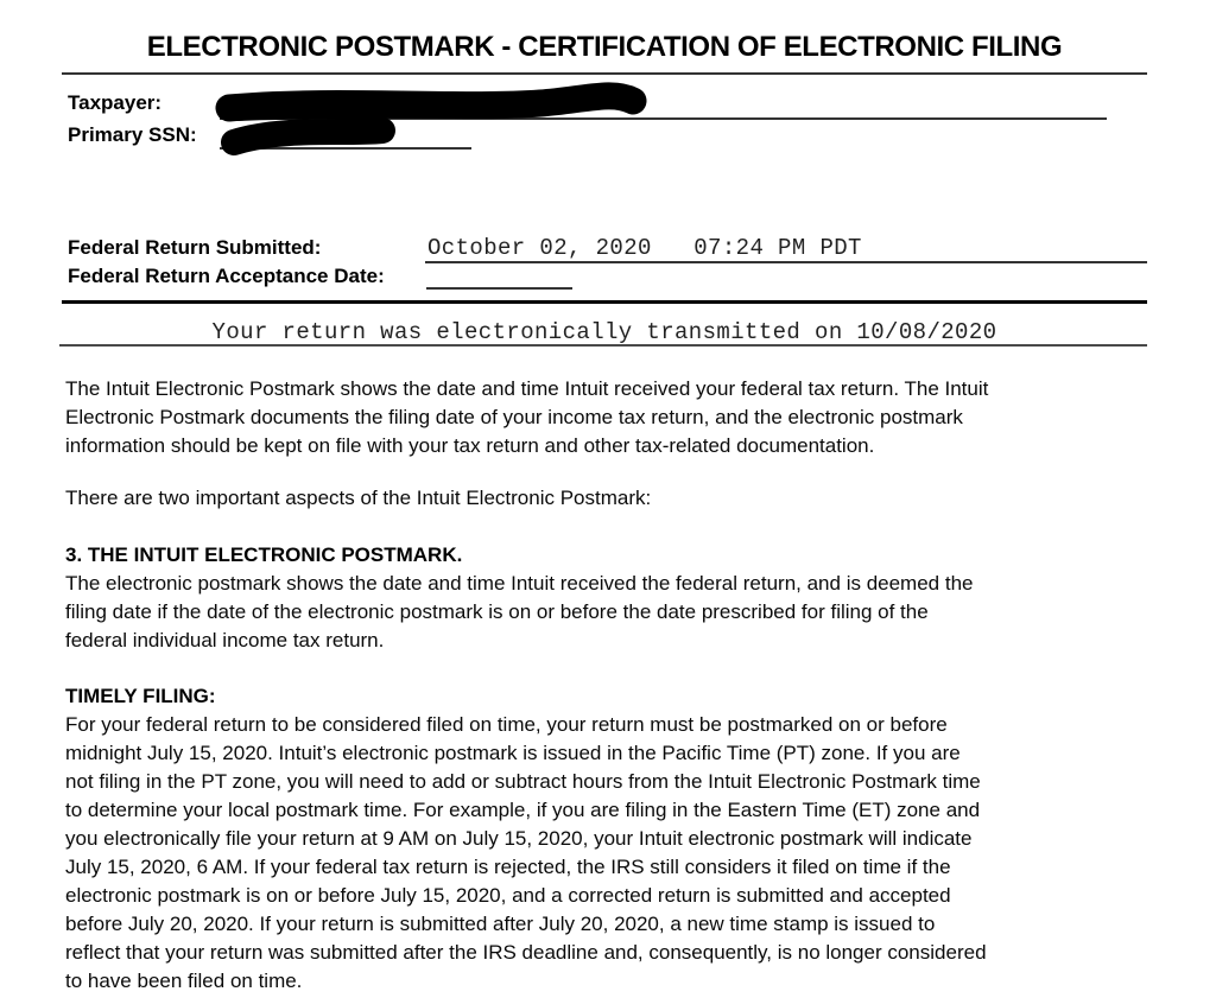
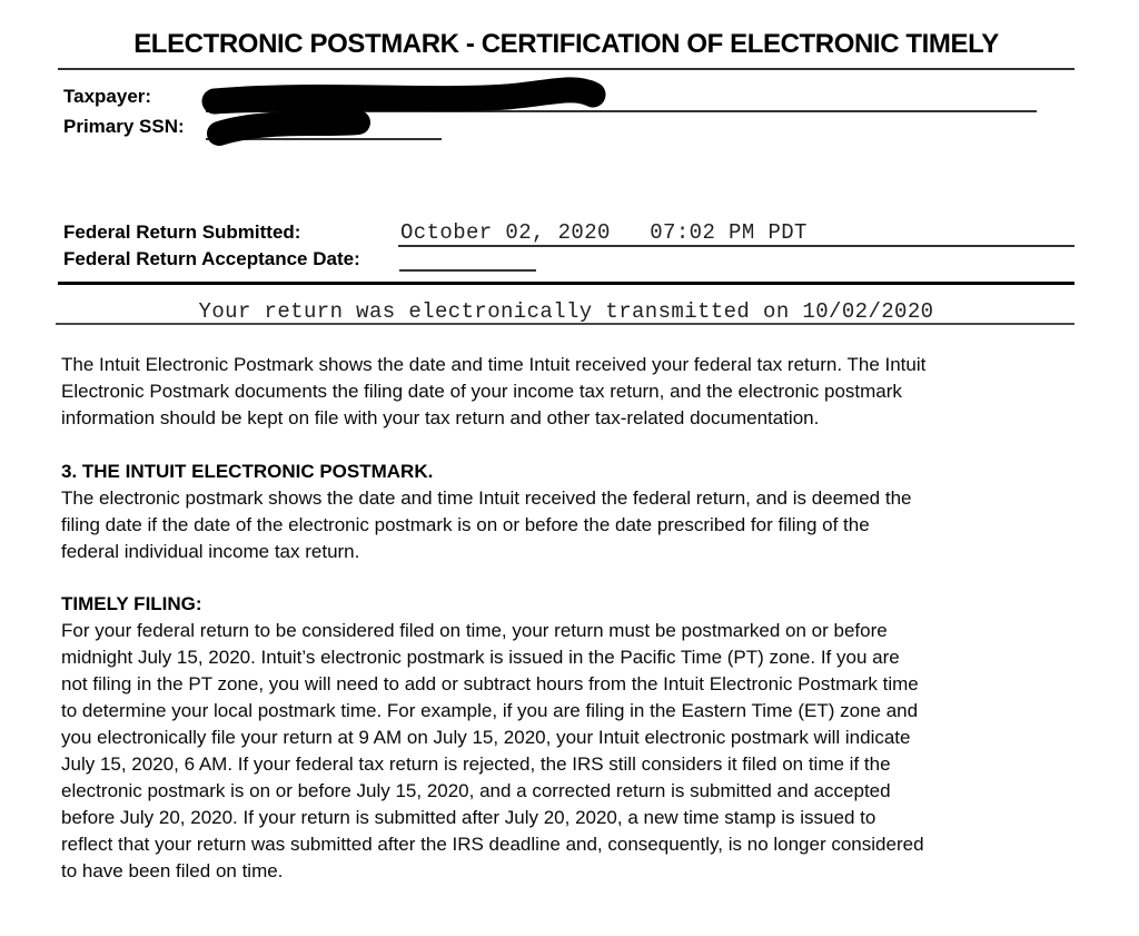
- ELECTRONIC POSTMARK - CERTIFICATION OF ELECTRONIC FILING
+ ELECTRONIC POSTMARK - CERTIFICATION OF ELECTRONIC TIMELY
  Taxpayer:
  Primary SSN:
  Federal Return Submitted:
- October 02, 2020 07:24 PM PDT
+ October 02, 2020 07:02 PM PDT
  Federal Return Acceptance Date:
- Your return was electronically transmitted on 10/08/2020
+ Your return was electronically transmitted on 10/02/2020
  The Intuit Electronic Postmark shows the date and time Intuit received your federal tax return. The Intuit
  Electronic Postmark documents the filing date of your income tax return, and the electronic postmark
  information should be kept on file with your tax return and other tax-related documentation.
- There are two important aspects of the Intuit Electronic Postmark:
  3. THE INTUIT ELECTRONIC POSTMARK.
  The electronic postmark shows the date and time Intuit received the federal return, and is deemed the
  filing date if the date of the electronic postmark is on or before the date prescribed for filing of the
  federal individual income tax return.
  TIMELY FILING:
  For your federal return to be considered filed on time, your return must be postmarked on or before
  midnight July 15, 2020. Intuit’s electronic postmark is issued in the Pacific Time (PT) zone. If you are
  not filing in the PT zone, you will need to add or subtract hours from the Intuit Electronic Postmark time
  to determine your local postmark time. For example, if you are filing in the Eastern Time (ET) zone and
  you electronically file your return at 9 AM on July 15, 2020, your Intuit electronic postmark will indicate
  July 15, 2020, 6 AM. If your federal tax return is rejected, the IRS still considers it filed on time if the
  electronic postmark is on or before July 15, 2020, and a corrected return is submitted and accepted
  before July 20, 2020. If your return is submitted after July 20, 2020, a new time stamp is issued to
  reflect that your return was submitted after the IRS deadline and, consequently, is no longer considered
  to have been filed on time.
